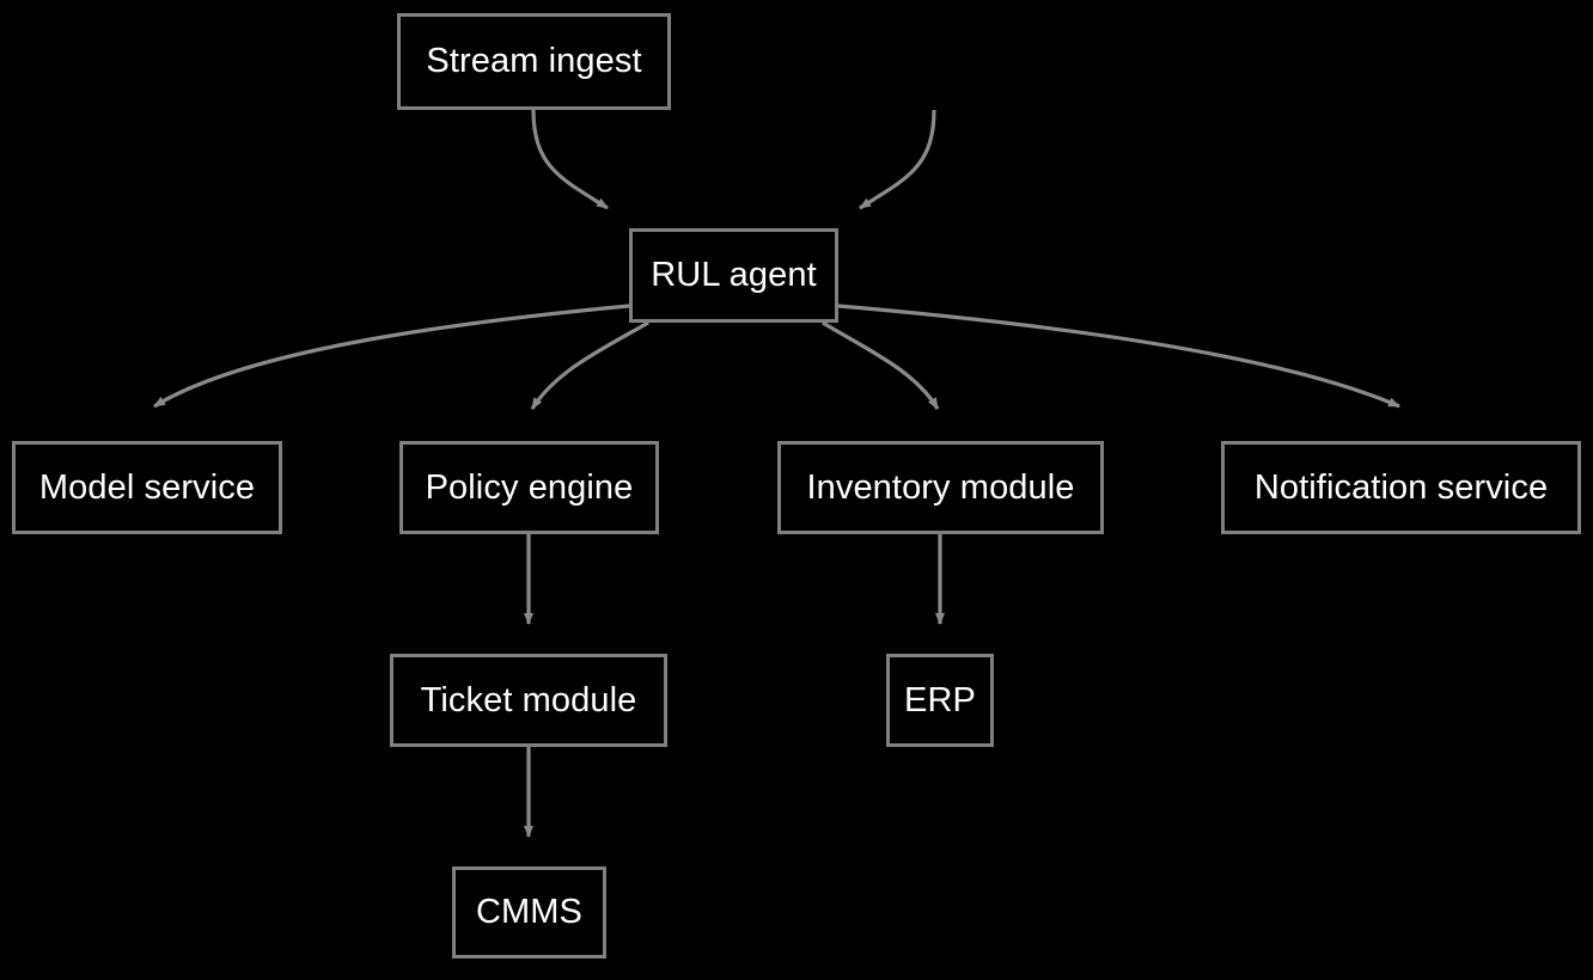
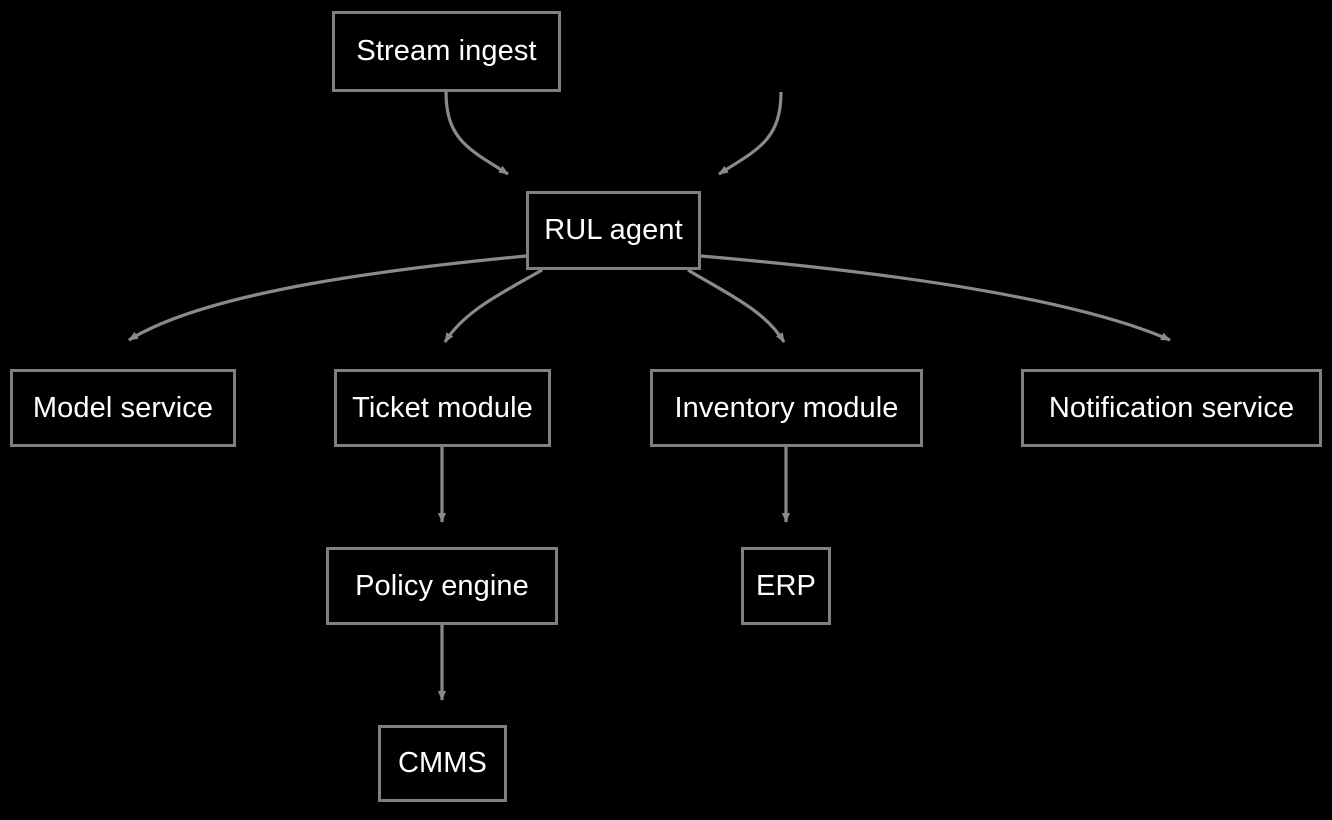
  Stream ingest
  RUL agent
  Model service
- Policy engine
+ Ticket module
  Inventory module
  Notification service
- Ticket module
+ Policy engine
  ERP
  CMMS
